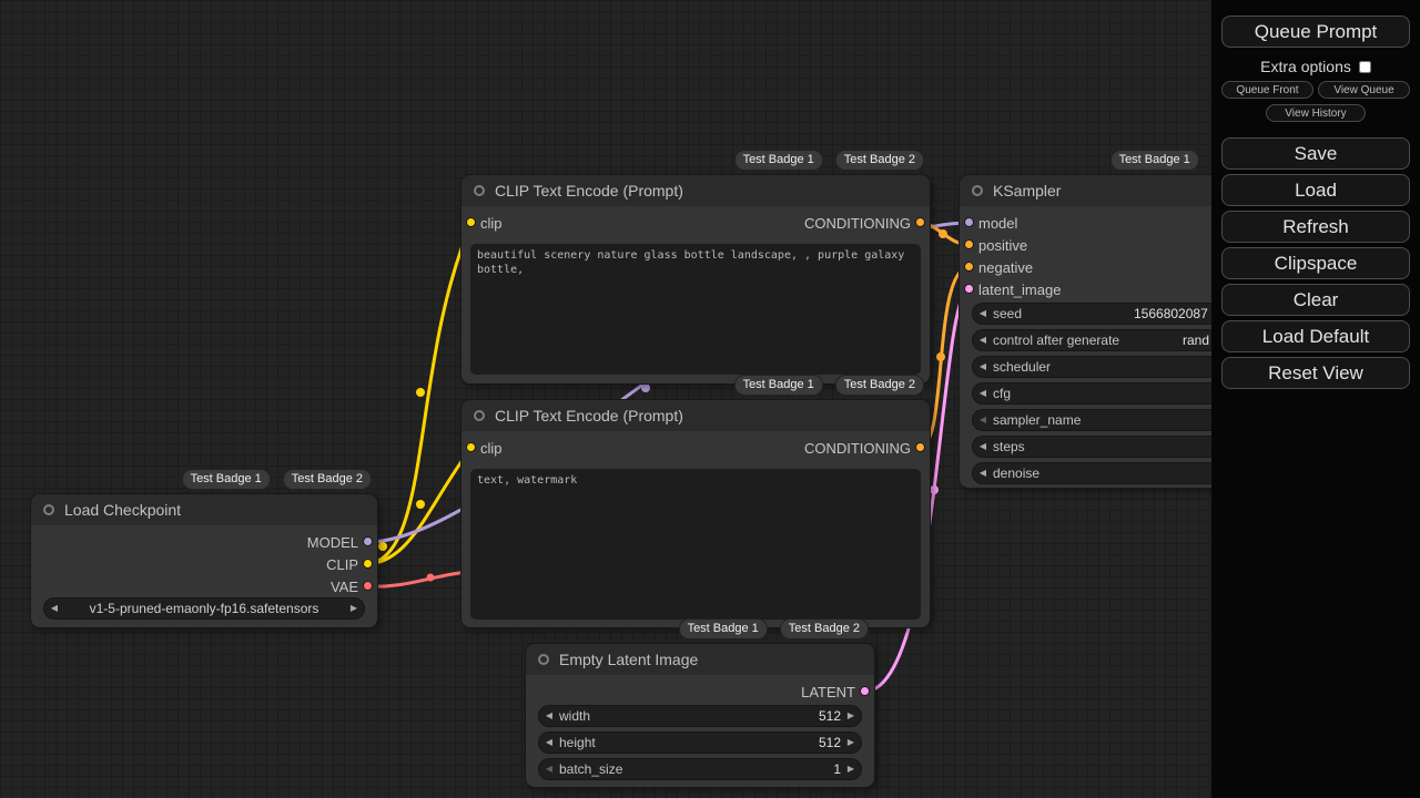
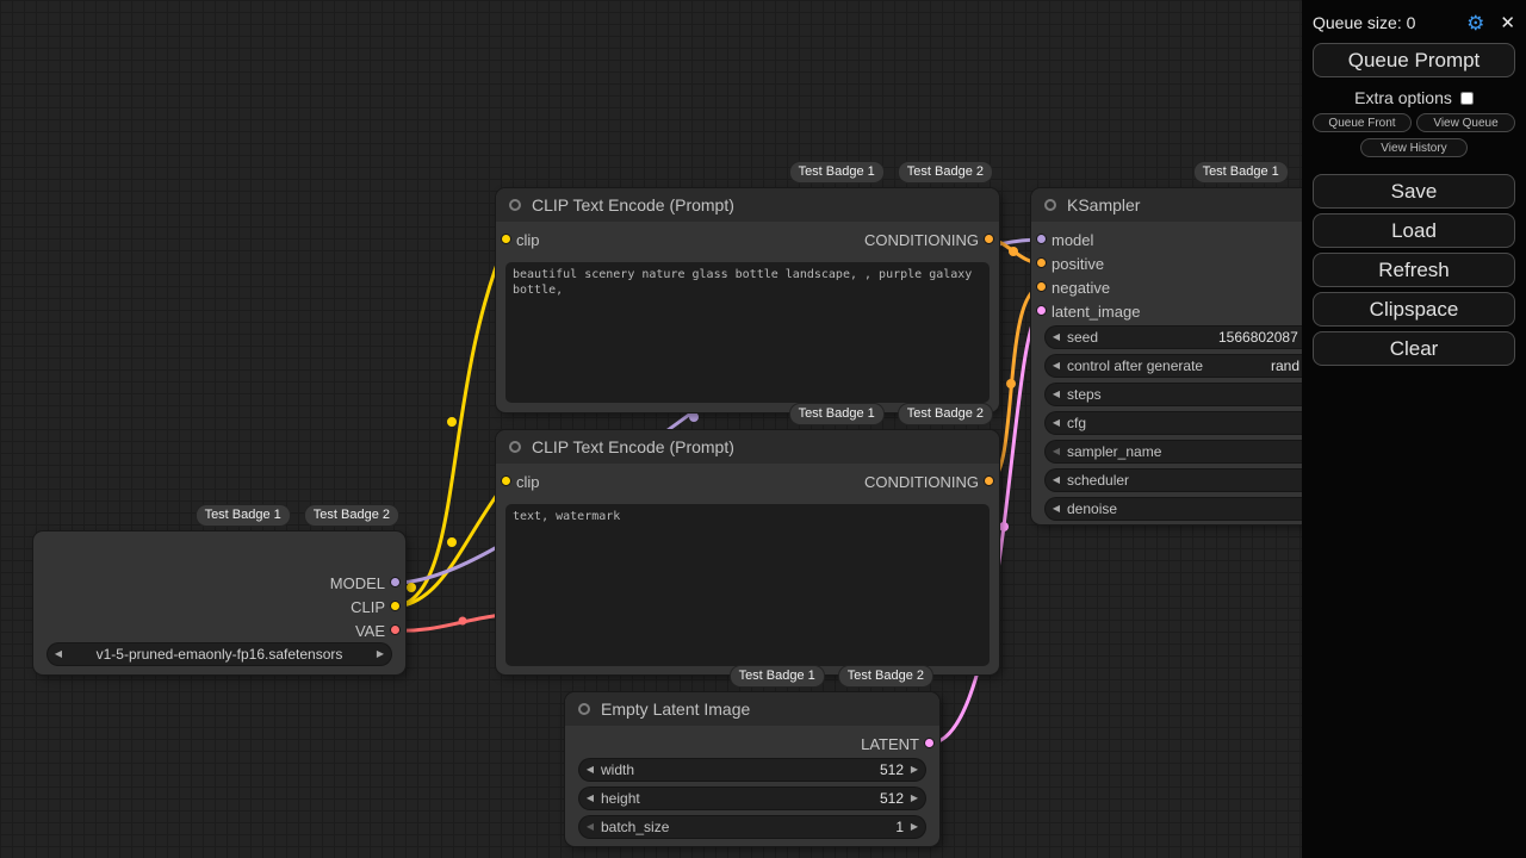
  Test Badge 1
  Test Badge 2
- Load Checkpoint
  MODEL
  CLIP
  VAE
  ◀
  v1-5-pruned-emaonly-fp16.safetensors
  ▶
  Test Badge 1
  Test Badge 2
  CLIP Text Encode (Prompt)
  clip
  CONDITIONING
  Test Badge 1
  Test Badge 2
  CLIP Text Encode (Prompt)
  clip
  CONDITIONING
  text, watermark
  Test Badge 1
  KSampler
  model
  positive
  negative
  latent_image
  ◀
  seed
  1566802087
  ◀
  control after generate
  rand
  ◀
- scheduler
+ steps
  ◀
  cfg
  ◀
  sampler_name
  ◀
- steps
+ scheduler
  ◀
  denoise
  Test Badge 1
  Test Badge 2
  Empty Latent Image
  LATENT
  ◀
  width
  512
  ▶
  ◀
  height
  512
  ▶
  ◀
  batch_size
  1
  ▶
+ Queue size: 0
+ ⚙
+ ✕
  Queue Prompt
  Extra options
  Queue Front
  View Queue
  View History
  Save
  Load
  Refresh
  Clipspace
  Clear
- Load Default
- Reset View
